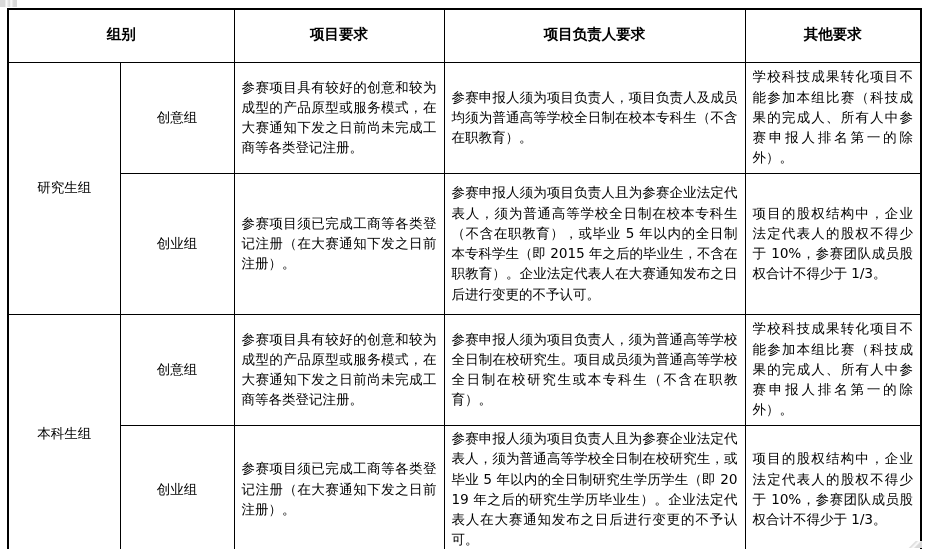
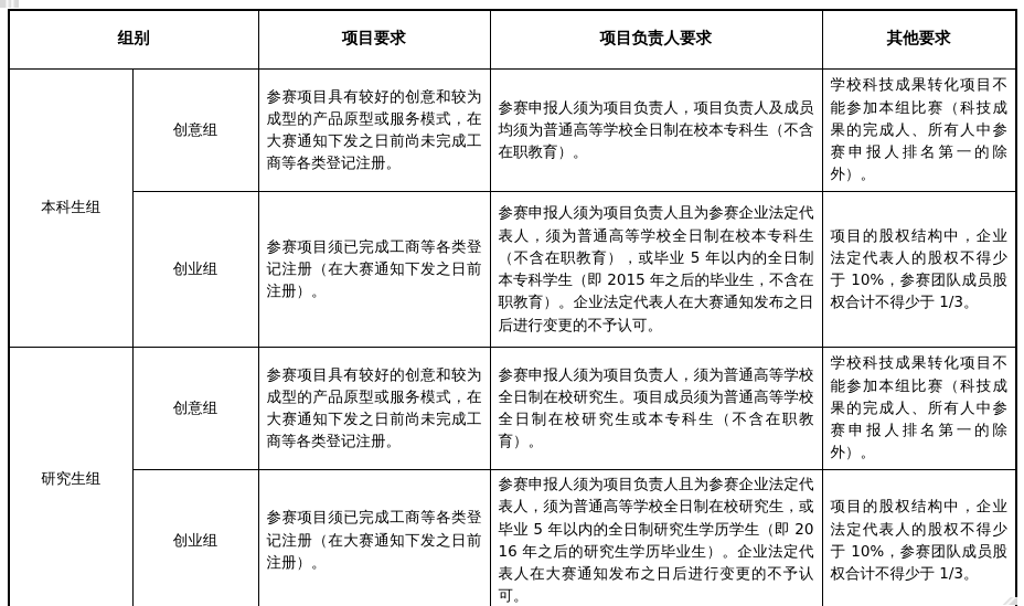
  组别	项目要求	项目负责人要求	其他要求
- 研究生组	创意组	参赛项目具有较好的创意和较为成型的产品原型或服务模式，在大赛通知下发之日前尚未完成工商等各类登记注册。	参赛申报人须为项目负责人，项目负责人及成员均须为普通高等学校全日制在校本专科生（不含在职教育）。	学校科技成果转化项目不能参加本组比赛（科技成果的完成人、所有人中参赛申报人排名第一的除外）。
+ 本科生组	创意组	参赛项目具有较好的创意和较为成型的产品原型或服务模式，在大赛通知下发之日前尚未完成工商等各类登记注册。	参赛申报人须为项目负责人，项目负责人及成员均须为普通高等学校全日制在校本专科生（不含在职教育）。	学校科技成果转化项目不能参加本组比赛（科技成果的完成人、所有人中参赛申报人排名第一的除外）。
  创业组	参赛项目须已完成工商等各类登记注册（在大赛通知下发之日前注册）。	参赛申报人须为项目负责人且为参赛企业法定代表人，须为普通高等学校全日制在校本专科生（不含在职教育），或毕业 5 年以内的全日制本专科学生（即 2015 年之后的毕业生，不含在职教育）。企业法定代表人在大赛通知发布之日后进行变更的不予认可。	项目的股权结构中，企业法定代表人的股权不得少于 10%，参赛团队成员股权合计不得少于 1/3。
- 本科生组	创意组	参赛项目具有较好的创意和较为成型的产品原型或服务模式，在大赛通知下发之日前尚未完成工商等各类登记注册。	参赛申报人须为项目负责人，须为普通高等学校全日制在校研究生。项目成员须为普通高等学校全日制在校研究生或本专科生（不含在职教育）。	学校科技成果转化项目不能参加本组比赛（科技成果的完成人、所有人中参赛申报人排名第一的除外）。
+ 研究生组	创意组	参赛项目具有较好的创意和较为成型的产品原型或服务模式，在大赛通知下发之日前尚未完成工商等各类登记注册。	参赛申报人须为项目负责人，须为普通高等学校全日制在校研究生。项目成员须为普通高等学校全日制在校研究生或本专科生（不含在职教育）。	学校科技成果转化项目不能参加本组比赛（科技成果的完成人、所有人中参赛申报人排名第一的除外）。
- 创业组	参赛项目须已完成工商等各类登记注册（在大赛通知下发之日前注册）。	参赛申报人须为项目负责人且为参赛企业法定代表人，须为普通高等学校全日制在校研究生，或毕业 5 年以内的全日制研究生学历学生（即 2019 年之后的研究生学历毕业生）。企业法定代表人在大赛通知发布之日后进行变更的不予认可。	项目的股权结构中，企业法定代表人的股权不得少于 10%，参赛团队成员股权合计不得少于 1/3。
+ 创业组	参赛项目须已完成工商等各类登记注册（在大赛通知下发之日前注册）。	参赛申报人须为项目负责人且为参赛企业法定代表人，须为普通高等学校全日制在校研究生，或毕业 5 年以内的全日制研究生学历学生（即 2016 年之后的研究生学历毕业生）。企业法定代表人在大赛通知发布之日后进行变更的不予认可。	项目的股权结构中，企业法定代表人的股权不得少于 10%，参赛团队成员股权合计不得少于 1/3。
